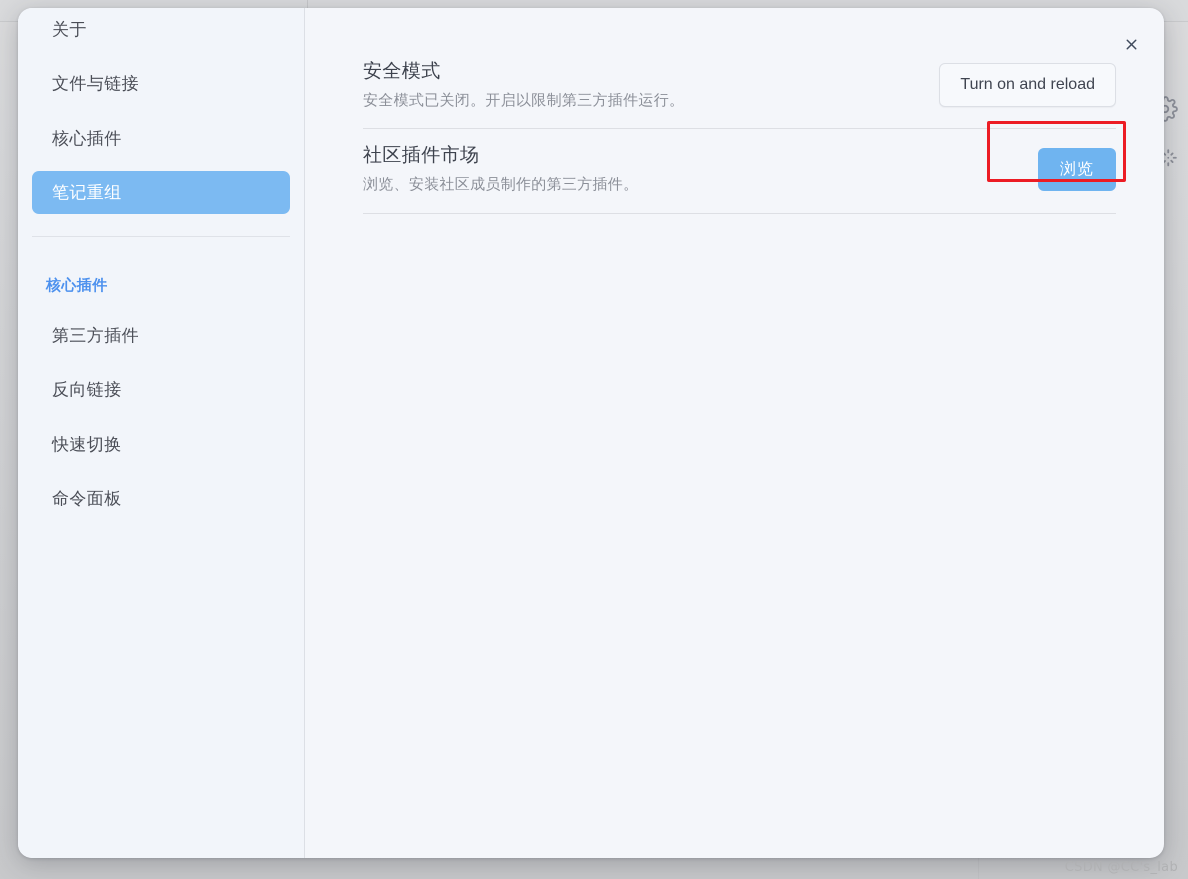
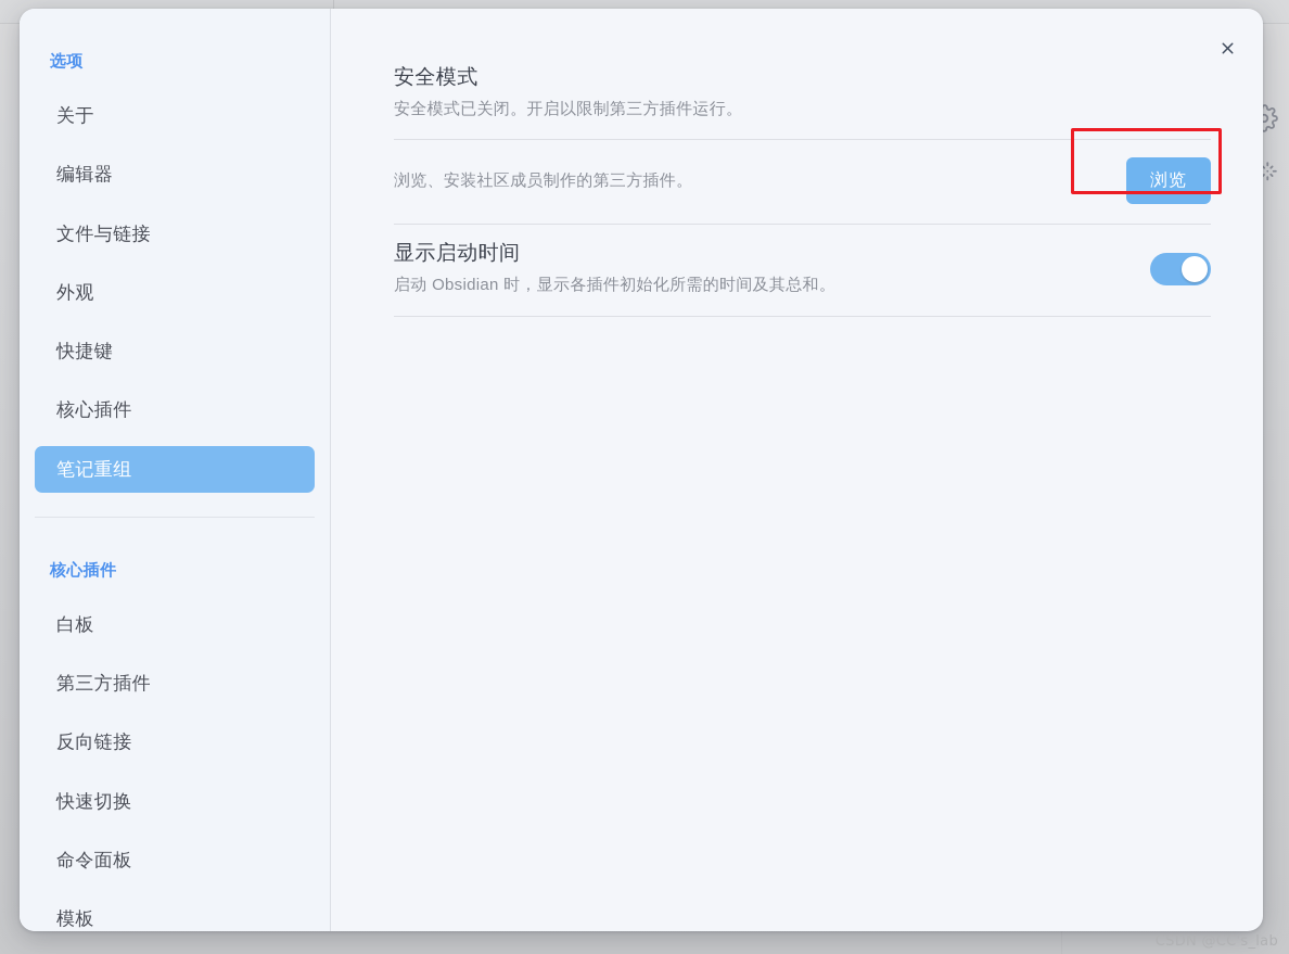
+ 选项
  关于
+ 编辑器
  文件与链接
+ 外观
+ 快捷键
  核心插件
  笔记重组
  核心插件
+ 白板
  第三方插件
  反向链接
  快速切换
  命令面板
+ 模板
  安全模式
  安全模式已关闭。开启以限制第三方插件运行。
- Turn on and reload
- 社区插件市场
  浏览、安装社区成员制作的第三方插件。
  浏览
+ 显示启动时间
+ 启动 Obsidian 时，显示各插件初始化所需的时间及其总和。
  CSDN @CC's_lab
